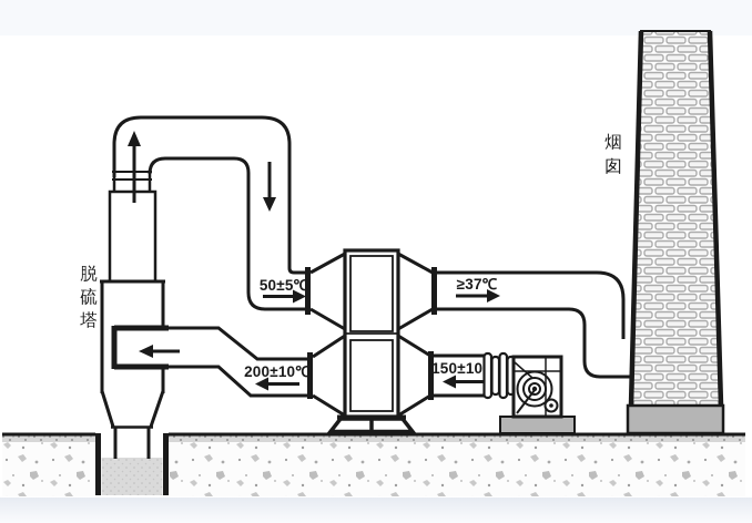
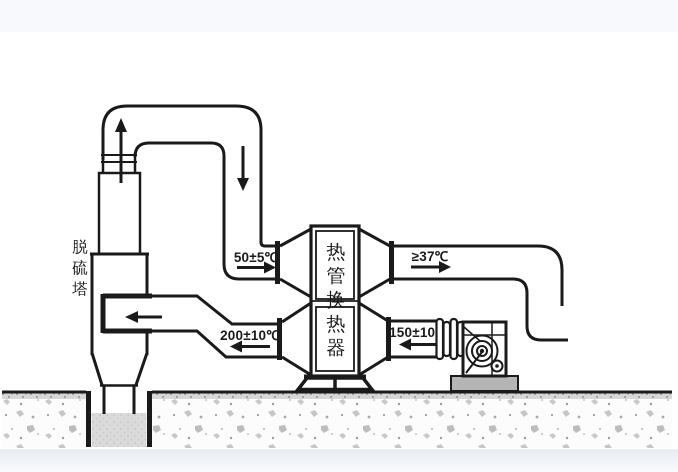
- 烟囱
  脱硫塔
  200±10℃
  50±5℃
+ 热管换热器
  ≥37℃
  150±10
